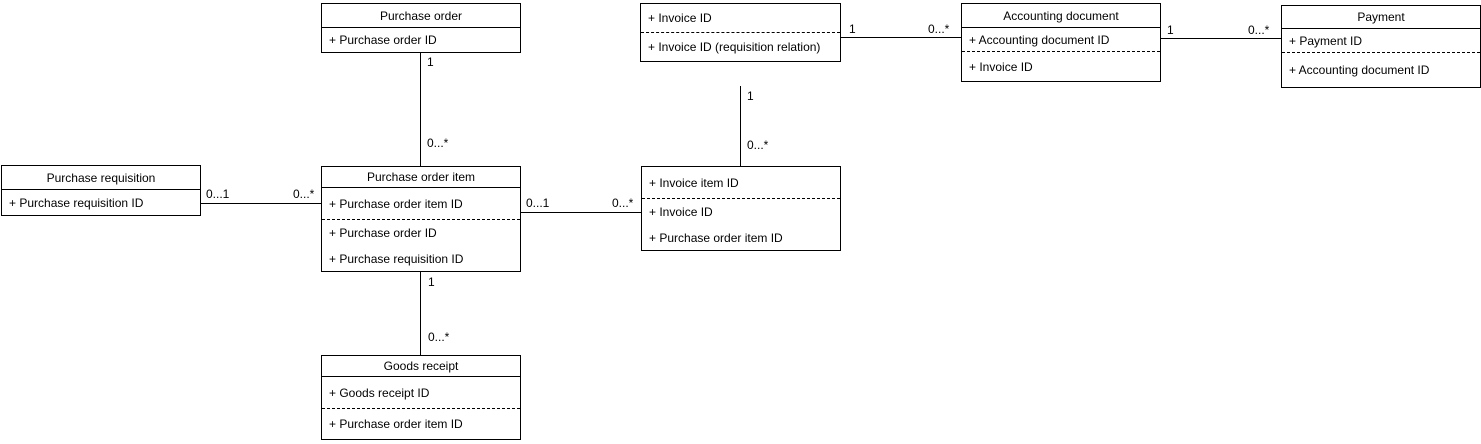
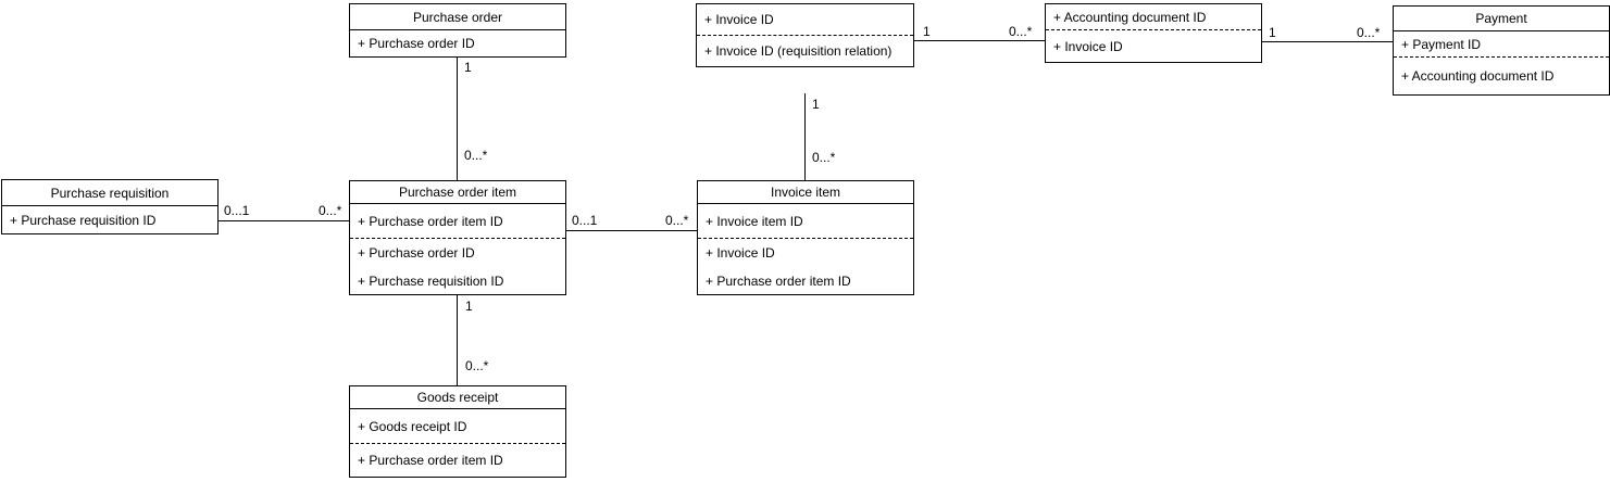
  Purchase order
  + Purchase order ID
  + Invoice ID
  + Invoice ID (requisition relation)
- Accounting document
  + Accounting document ID
  + Invoice ID
  Payment
  + Payment ID
  + Accounting document ID
  Purchase requisition
  + Purchase requisition ID
  Purchase order item
  + Purchase order item ID
  + Purchase order ID
  + Purchase requisition ID
+ Invoice item
  + Invoice item ID
  + Invoice ID
  + Purchase order item ID
  Goods receipt
  + Goods receipt ID
  + Purchase order item ID
  1
  0...*
  1
  0...*
  1
  0...*
  1
  0...*
  0...1
  0...*
  0...1
  0...*
  1
  0...*
